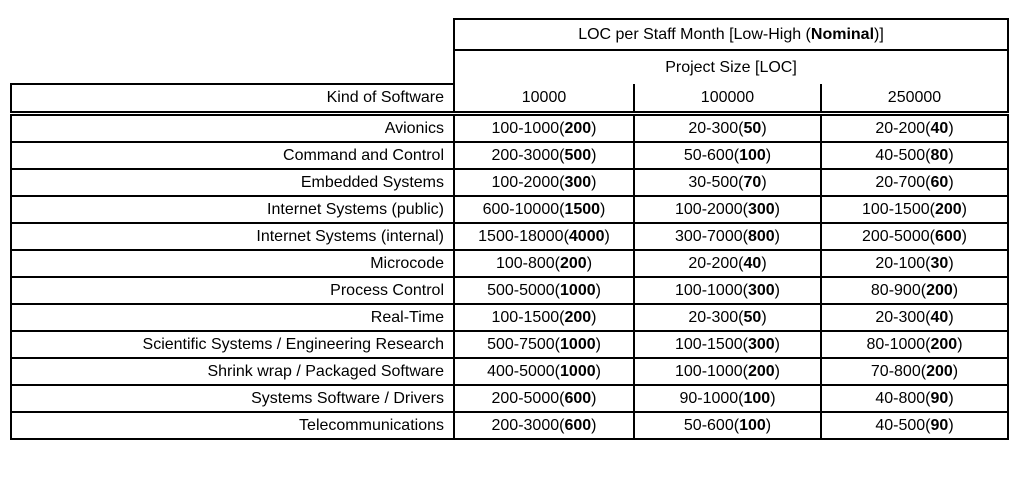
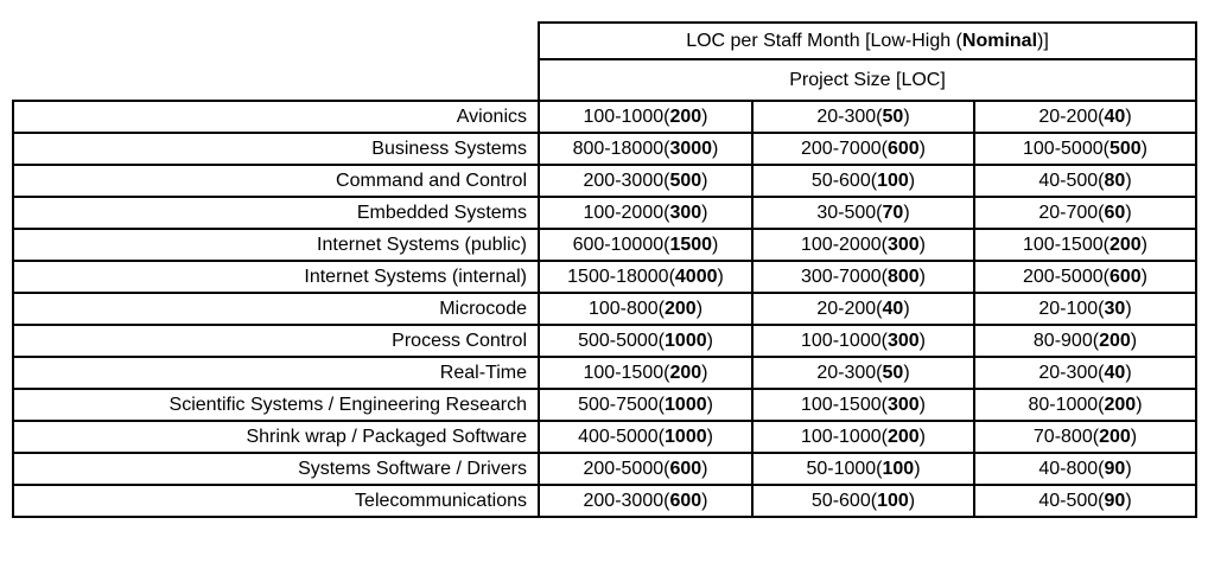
  	LOC per Staff Month [Low-High (Nominal)]
  	Project Size [LOC]
- Kind of Software	10000	100000	250000
  Avionics	100-1000(200)	20-300(50)	20-200(40)
+ Business Systems	800-18000(3000)	200-7000(600)	100-5000(500)
  Command and Control	200-3000(500)	50-600(100)	40-500(80)
  Embedded Systems	100-2000(300)	30-500(70)	20-700(60)
  Internet Systems (public)	600-10000(1500)	100-2000(300)	100-1500(200)
  Internet Systems (internal)	1500-18000(4000)	300-7000(800)	200-5000(600)
  Microcode	100-800(200)	20-200(40)	20-100(30)
  Process Control	500-5000(1000)	100-1000(300)	80-900(200)
  Real-Time	100-1500(200)	20-300(50)	20-300(40)
  Scientific Systems / Engineering Research	500-7500(1000)	100-1500(300)	80-1000(200)
  Shrink wrap / Packaged Software	400-5000(1000)	100-1000(200)	70-800(200)
- Systems Software / Drivers	200-5000(600)	90-1000(100)	40-800(90)
+ Systems Software / Drivers	200-5000(600)	50-1000(100)	40-800(90)
  Telecommunications	200-3000(600)	50-600(100)	40-500(90)
